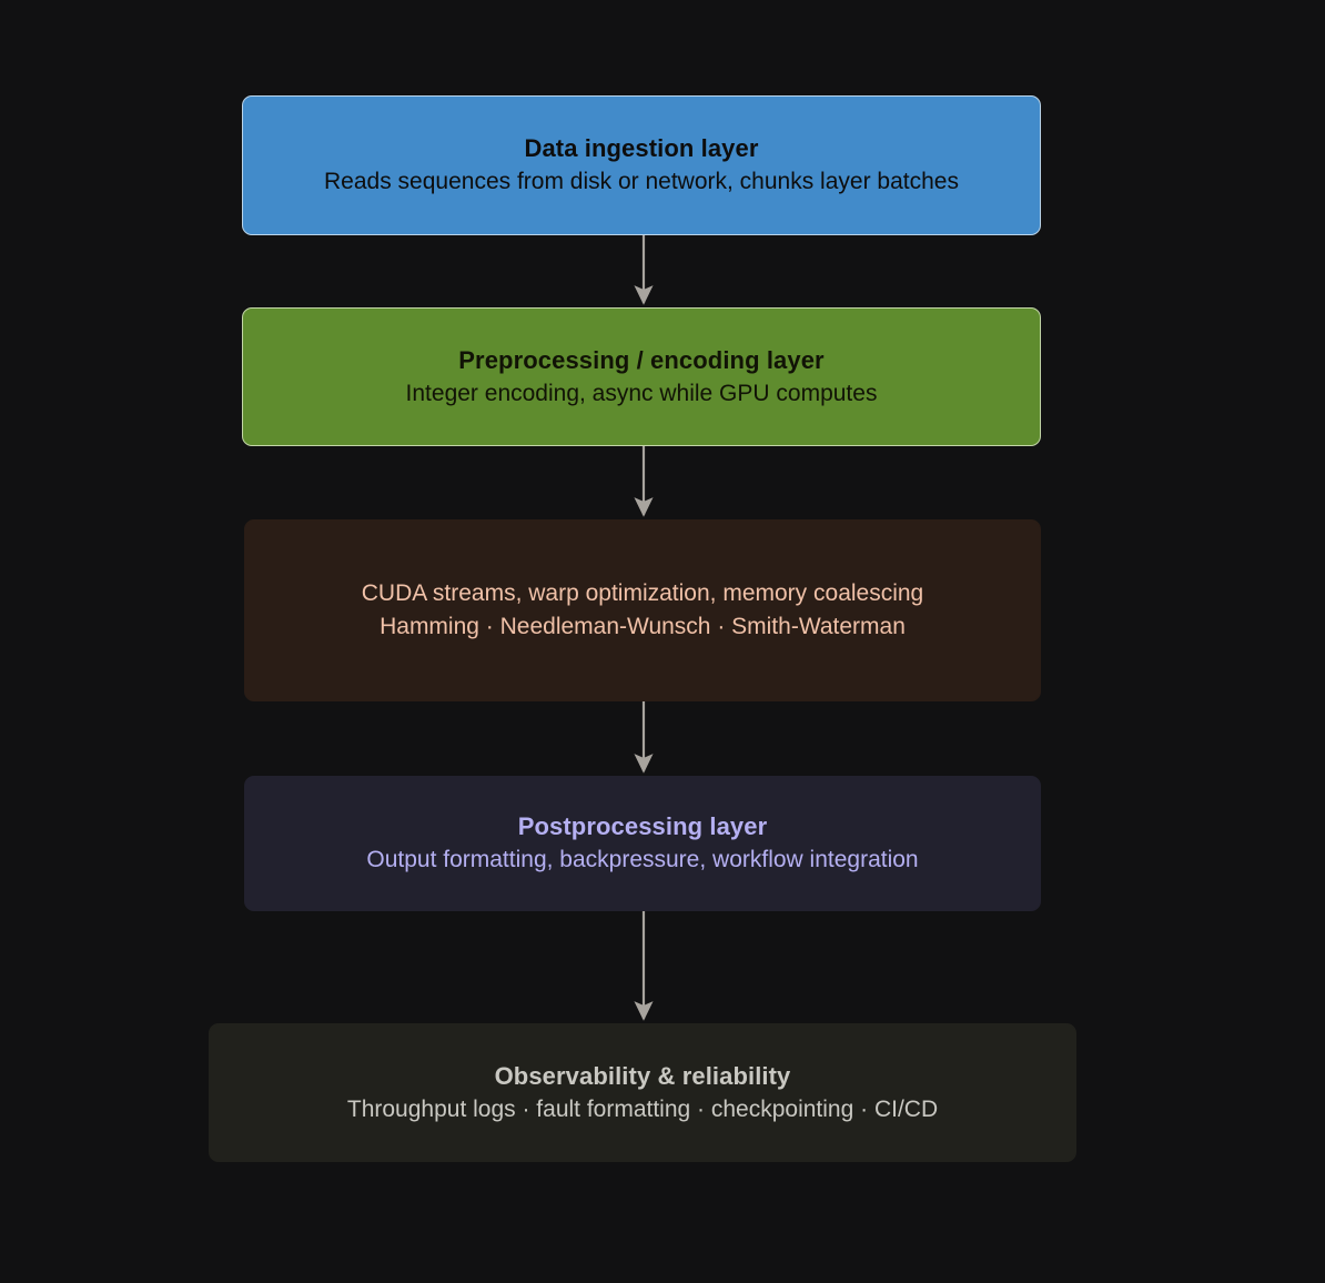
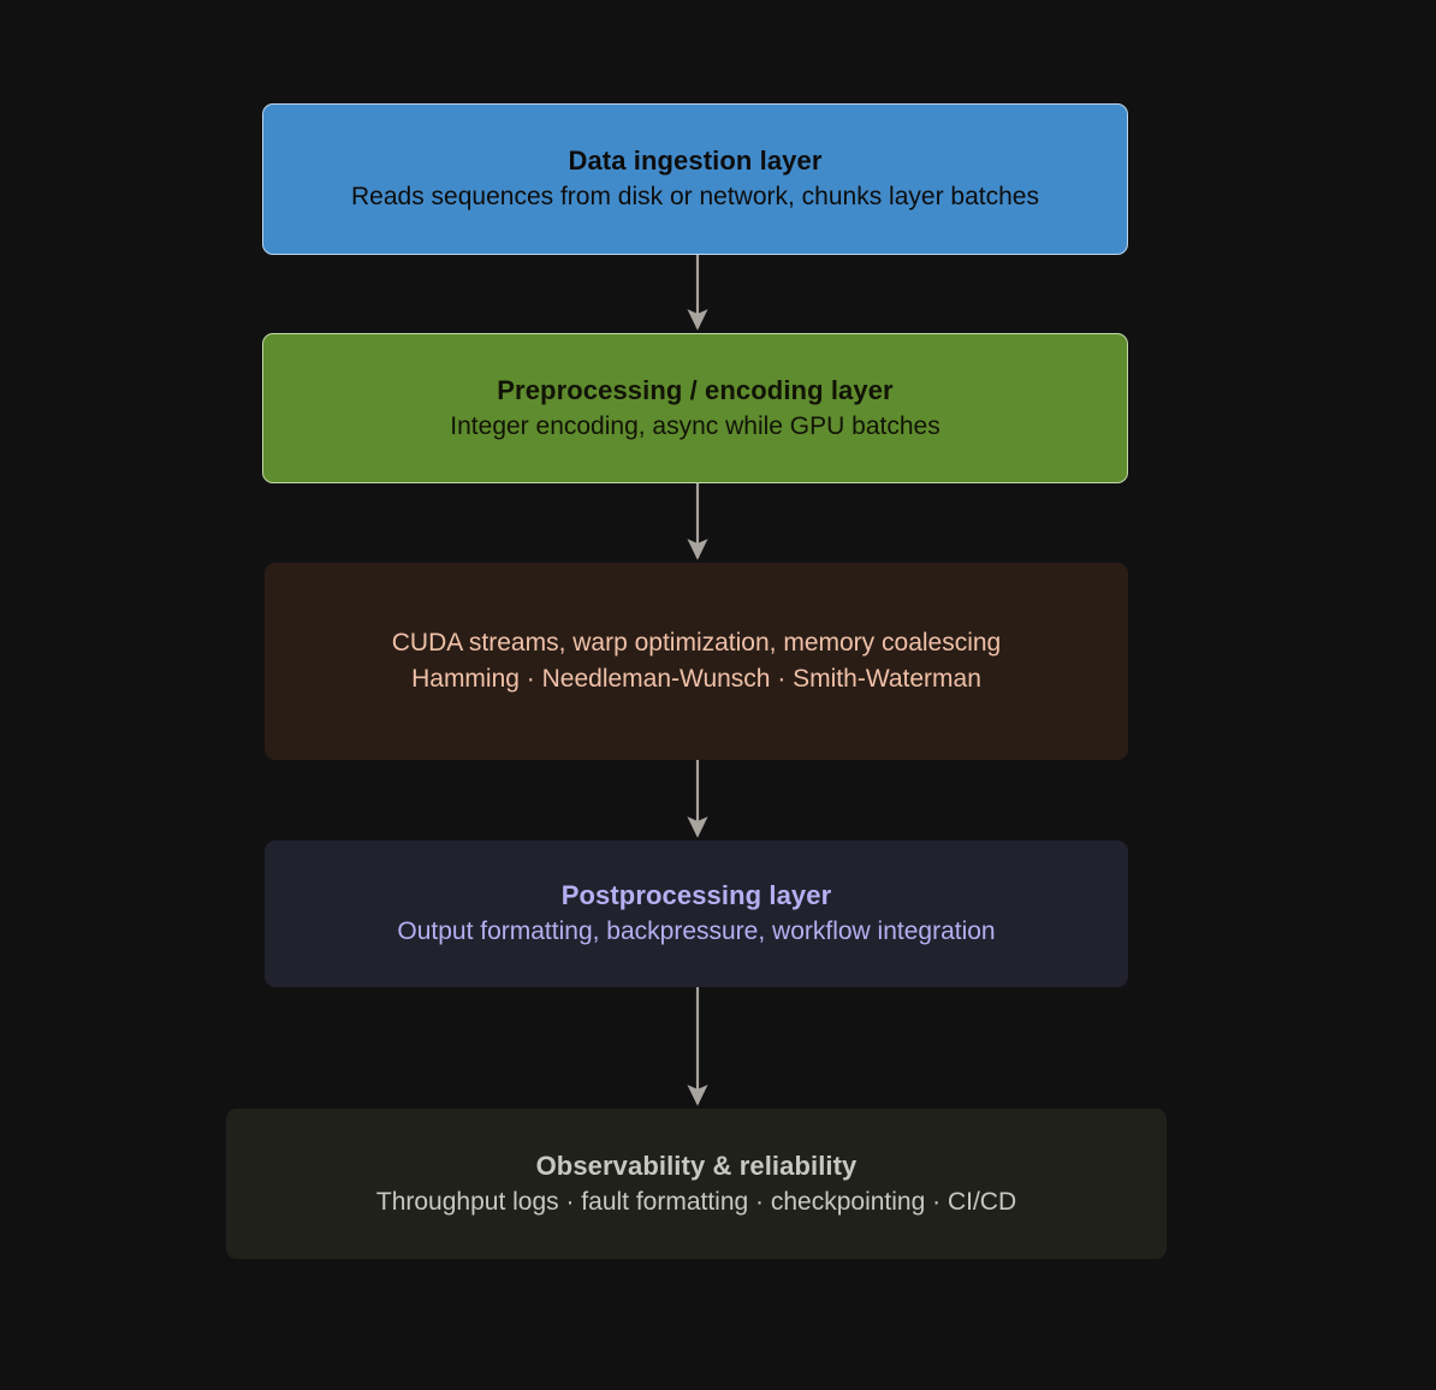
  Data ingestion layer
  Reads sequences from disk or network, chunks layer batches
  Preprocessing / encoding layer
- Integer encoding, async while GPU computes
+ Integer encoding, async while GPU batches
  CUDA streams, warp optimization, memory coalescing
  Hamming · Needleman-Wunsch · Smith-Waterman
  Postprocessing layer
  Output formatting, backpressure, workflow integration
  Observability & reliability
  Throughput logs · fault formatting · checkpointing · CI/CD
